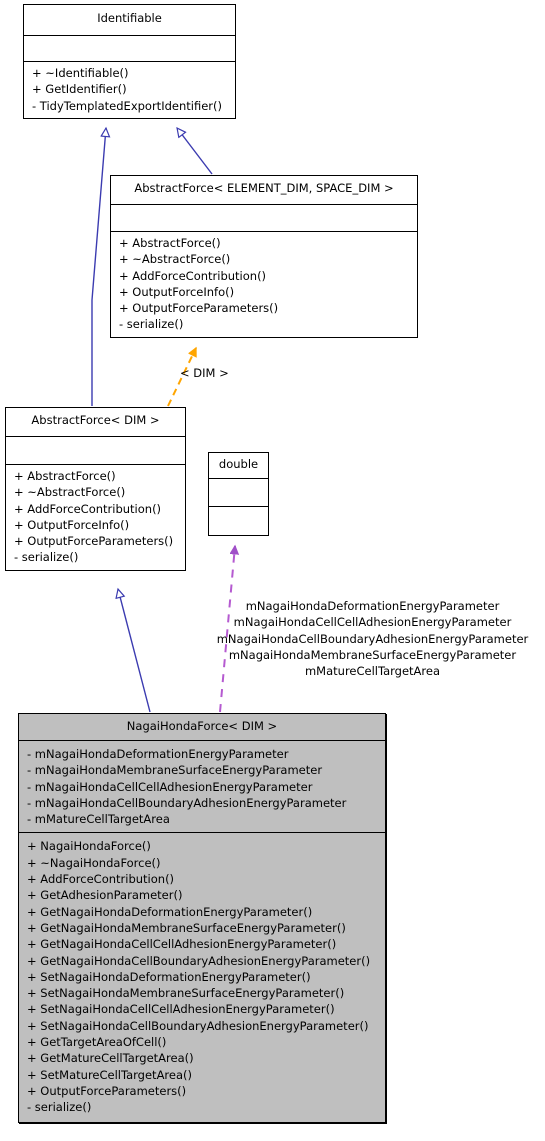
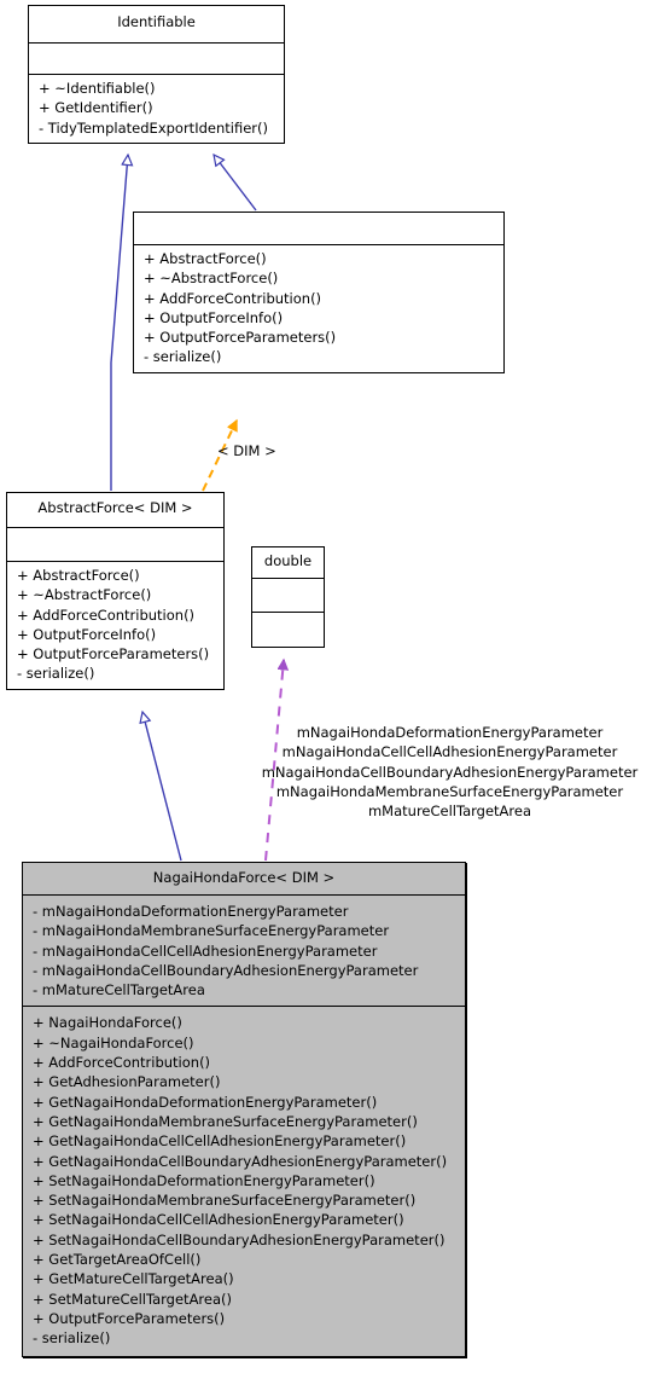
  Identifiable
  + ~Identifiable()
  + GetIdentifier()
  - TidyTemplatedExportIdentifier()
- AbstractForce< ELEMENT_DIM, SPACE_DIM >
  + AbstractForce()
  + ~AbstractForce()
  + AddForceContribution()
  + OutputForceInfo()
  + OutputForceParameters()
  - serialize()
  < DIM >
  AbstractForce< DIM >
  + AbstractForce()
  + ~AbstractForce()
  + AddForceContribution()
  + OutputForceInfo()
  + OutputForceParameters()
  - serialize()
  double
  mNagaiHondaDeformationEnergyParameter
  mNagaiHondaCellCellAdhesionEnergyParameter
  mNagaiHondaCellBoundaryAdhesionEnergyParameter
  mNagaiHondaMembraneSurfaceEnergyParameter
  mMatureCellTargetArea
  NagaiHondaForce< DIM >
  - mNagaiHondaDeformationEnergyParameter
  - mNagaiHondaMembraneSurfaceEnergyParameter
  - mNagaiHondaCellCellAdhesionEnergyParameter
  - mNagaiHondaCellBoundaryAdhesionEnergyParameter
  - mMatureCellTargetArea
  + NagaiHondaForce()
  + ~NagaiHondaForce()
  + AddForceContribution()
  + GetAdhesionParameter()
  + GetNagaiHondaDeformationEnergyParameter()
  + GetNagaiHondaMembraneSurfaceEnergyParameter()
  + GetNagaiHondaCellCellAdhesionEnergyParameter()
  + GetNagaiHondaCellBoundaryAdhesionEnergyParameter()
  + SetNagaiHondaDeformationEnergyParameter()
  + SetNagaiHondaMembraneSurfaceEnergyParameter()
  + SetNagaiHondaCellCellAdhesionEnergyParameter()
  + SetNagaiHondaCellBoundaryAdhesionEnergyParameter()
  + GetTargetAreaOfCell()
  + GetMatureCellTargetArea()
  + SetMatureCellTargetArea()
  + OutputForceParameters()
  - serialize()
